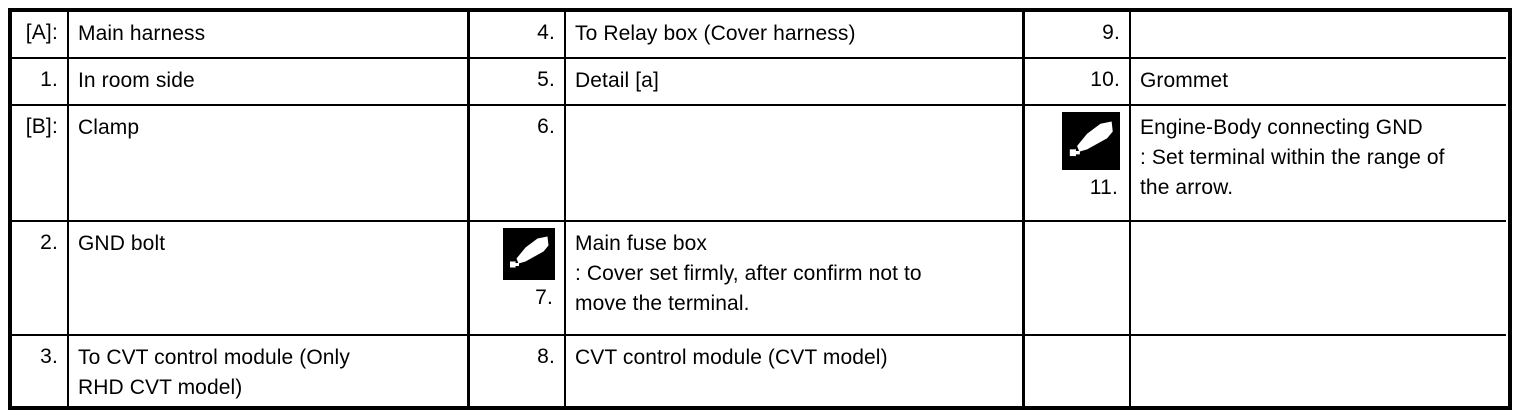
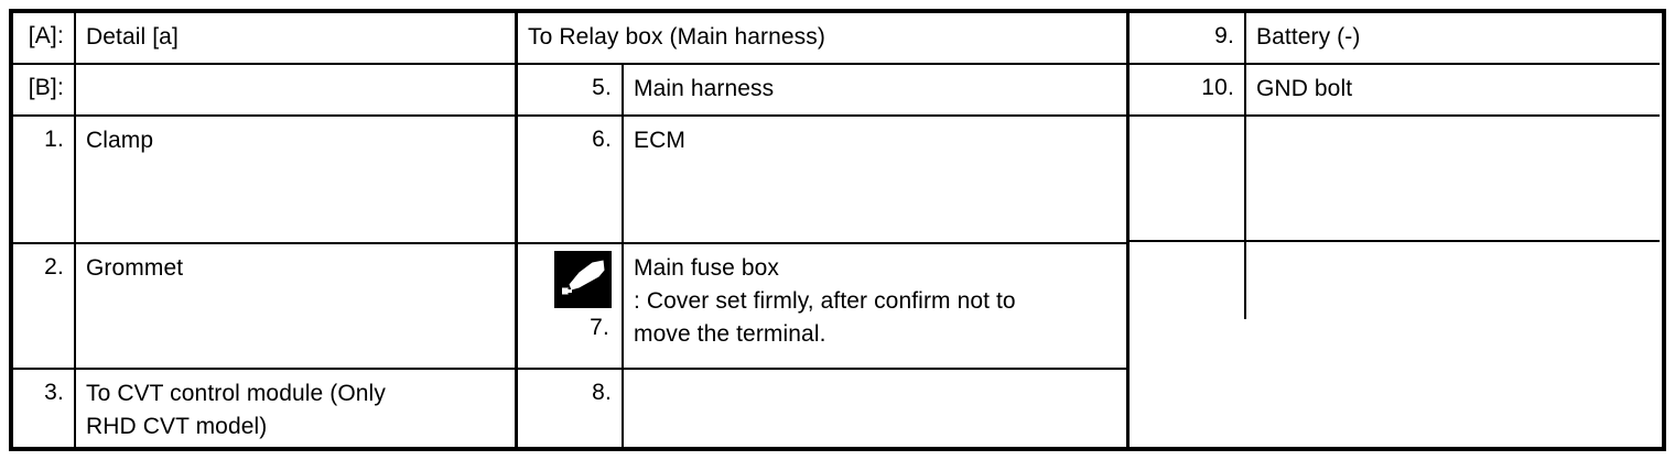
  [A]:
- Main harness
+ Detail [a]
- 1.
+ [B]:
- In room side
- [B]:
+ 1.
  Clamp
  2.
- GND bolt
+ Grommet
  3.
  To CVT control module (Only
  RHD CVT model)
- 4.
- To Relay box (Cover harness)
+ To Relay box (Main harness)
  5.
- Detail [a]
+ Main harness
  6.
+ ECM
  7.
  Main fuse box
  : Cover set firmly, after confirm not to
  move the terminal.
  8.
- CVT control module (CVT model)
  9.
+ Battery (-)
  10.
- Grommet
+ GND bolt
- 11.
- Engine-Body connecting GND
- : Set terminal within the range of
- the arrow.
